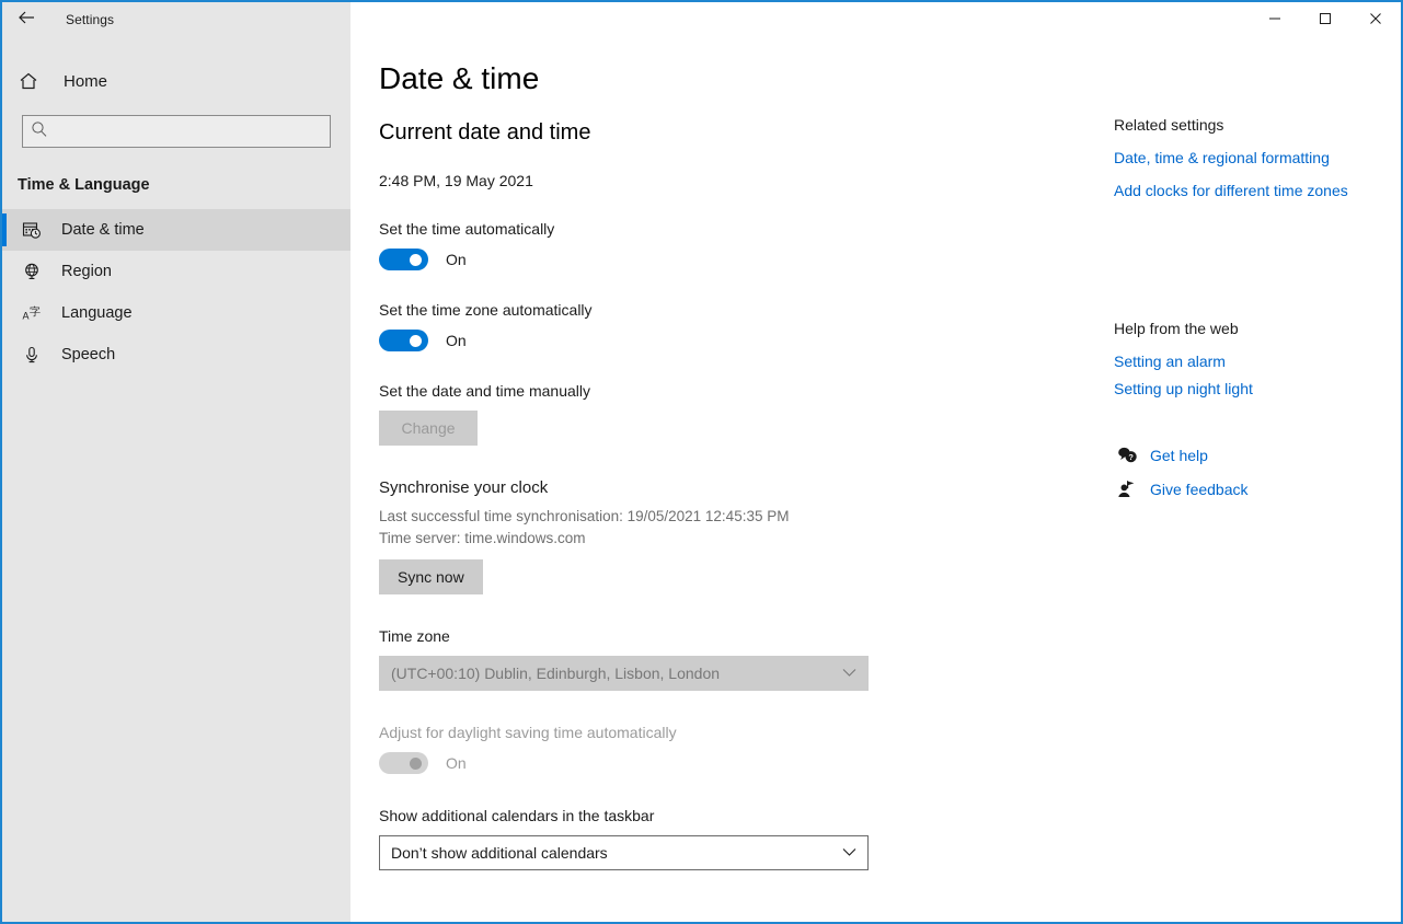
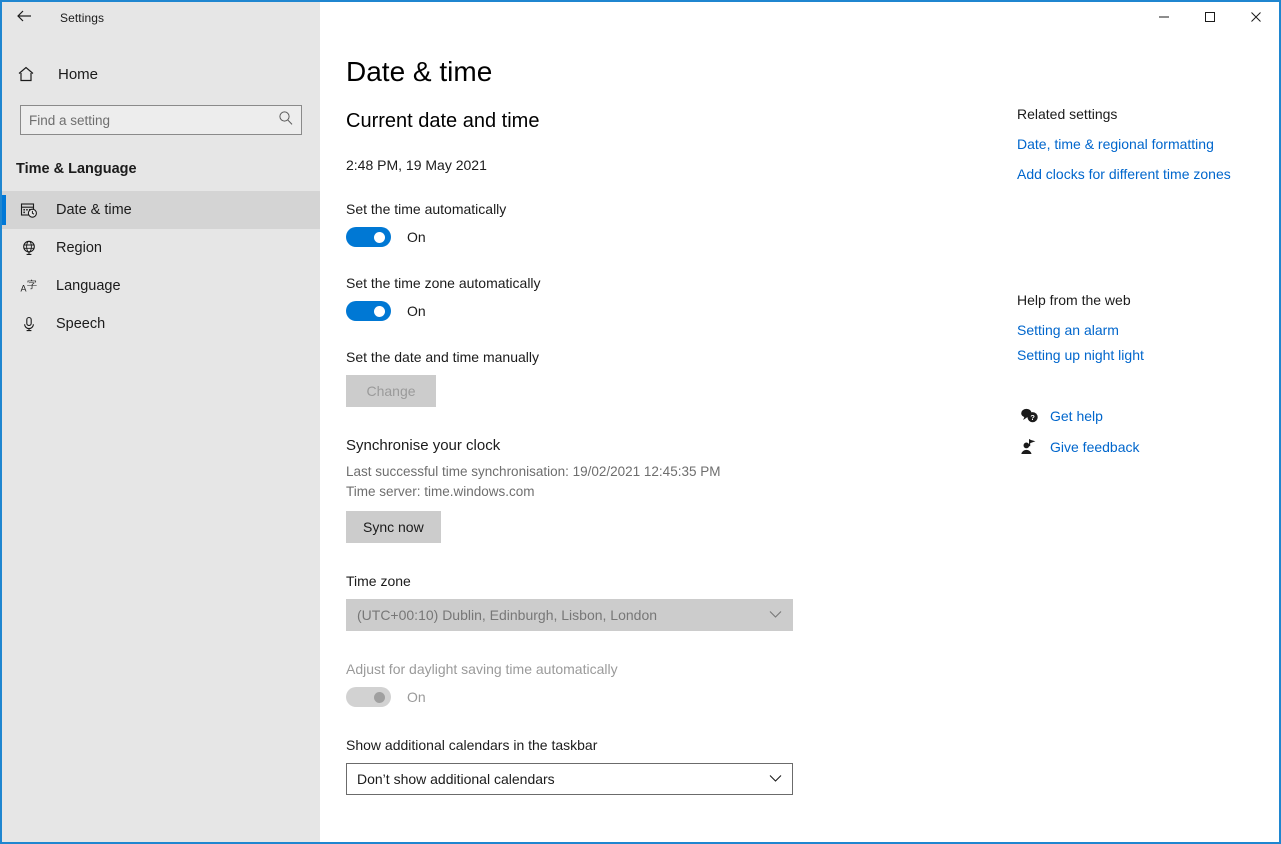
  Settings
  Home
+ Find a setting
  Time & Language
  Date & time
  Region
  A
  字
  Language
  Speech
  Date & time
  Current date and time
  2:48 PM, 19 May 2021
  Set the time automatically
  On
  Set the time zone automatically
  On
  Set the date and time manually
  Change
  Synchronise your clock
- Last successful time synchronisation: 19/05/2021 12:45:35 PM
+ Last successful time synchronisation: 19/02/2021 12:45:35 PM
  Time server: time.windows.com
  Sync now
  Time zone
  (UTC+00:10) Dublin, Edinburgh, Lisbon, London
  Adjust for daylight saving time automatically
  On
  Show additional calendars in the taskbar
  Don’t show additional calendars
  Related settings
  Date, time & regional formatting
  Add clocks for different time zones
  Help from the web
  Setting an alarm
  Setting up night light
  ?
  Get help
  Give feedback
